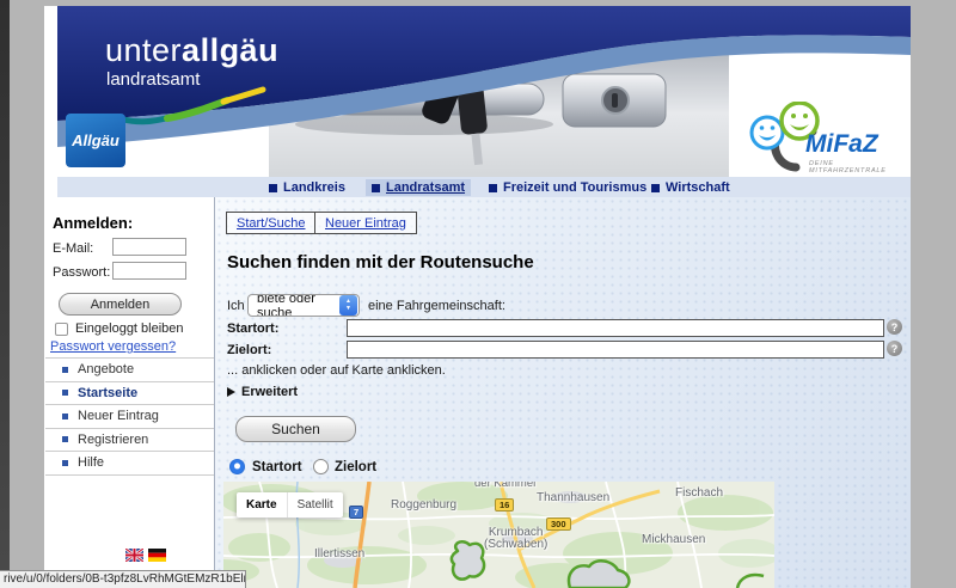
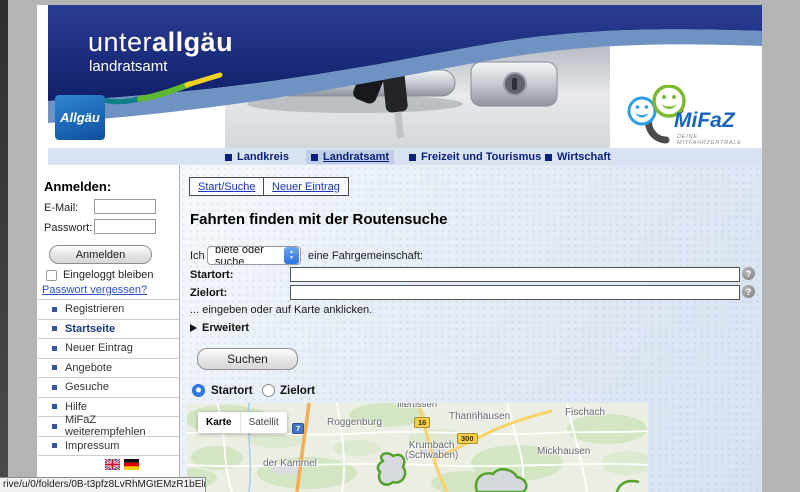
  unterallgäu
  landratsamt
  Allgäu
  MiFaZ
  Landkreis
  Landratsamt
  Freizeit und Tourismus
  Wirtschaft
  Anmelden:
  E-Mail:
  Passwort:
  Anmelden
  Eingeloggt bleiben
  Passwort vergessen?
- Angebote
+ Registrieren
  Startseite
  Neuer Eintrag
- Registrieren
+ Angebote
+ Gesuche
  Hilfe
+ MiFaZ weiterempfehlen
+ Impressum
  Start/Suche
  Neuer Eintrag
- Suchen finden mit der Routensuche
+ Fahrten finden mit der Routensuche
  Ich
  biete oder suche
  eine Fahrgemeinschaft:
  Startort:
  ?
  Zielort:
  ?
- ... anklicken oder auf Karte anklicken.
+ ... eingeben oder auf Karte anklicken.
  Erweitert
  Suchen
  Startort
  Zielort
- der Kammel
+ Illertissen
  Roggenburg
  Thannhausen
  Fischach
  Krumbach
  (Schwaben)
  Mickhausen
- Illertissen
+ der Kammel
  7
  16
  300
  Karte
  Satellit
  rive/u/0/folders/0B-t3pfz8LvRhMGtEMzR1bEl
